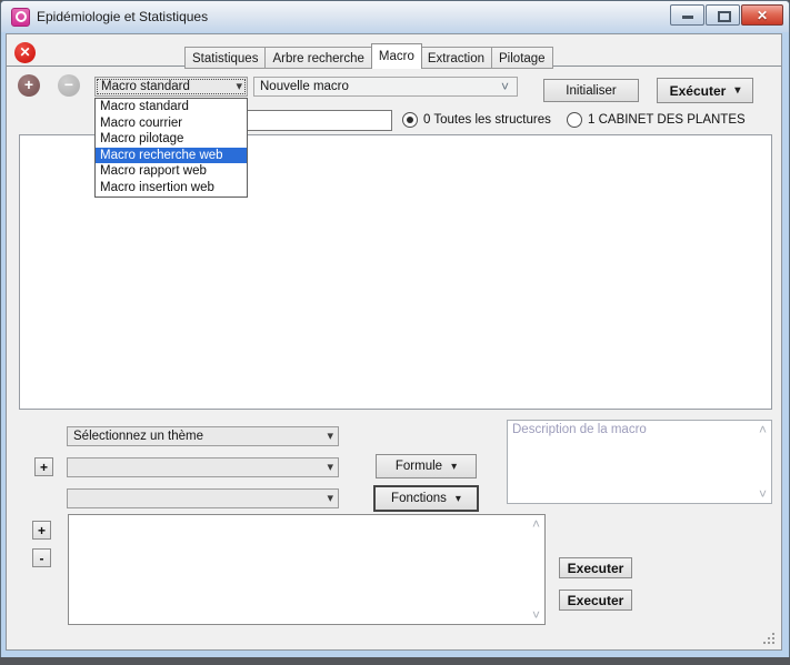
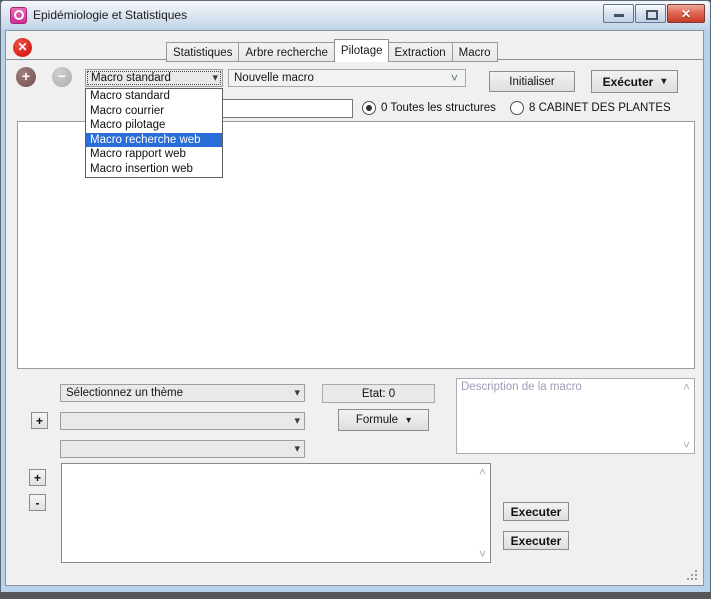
  Epidémiologie et Statistiques
  ✕
  ✕
  Statistiques
  Arbre recherche
- Macro
+ Pilotage
  Extraction
- Pilotage
+ Macro
  +
  −
  Macro standard
  Nouvelle macro
  Initialiser
  Exécuter
  0 Toutes les structures
- 1 CABINET DES PLANTES
+ 8 CABINET DES PLANTES
  Macro standard
  Macro courrier
  Macro pilotage
  Macro recherche web
  Macro rapport web
  Macro insertion web
  Sélectionnez un thème
+ Etat: 0
  +
  Formule
- Fonctions
  Description de la macro
  ˄
  ˅
  +
  -
  ˄
  ˅
  Executer
  Executer
